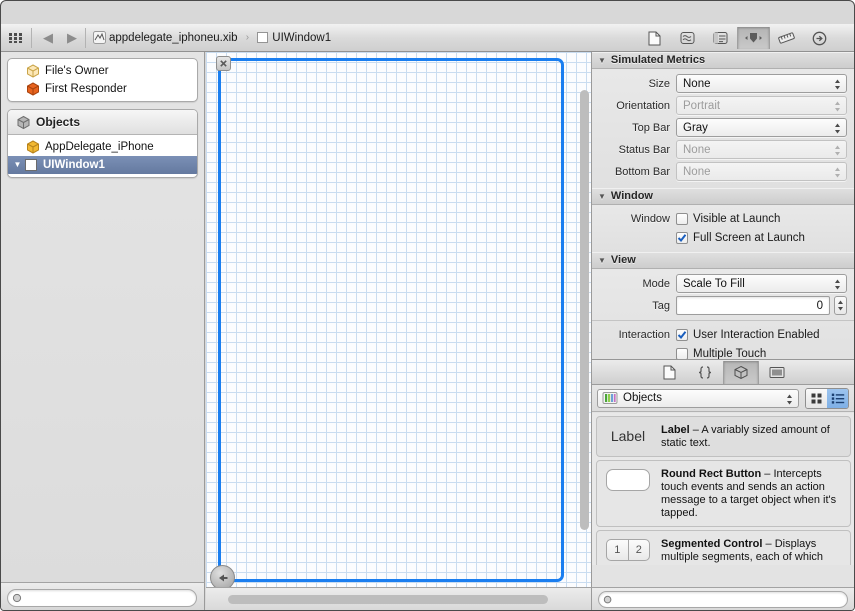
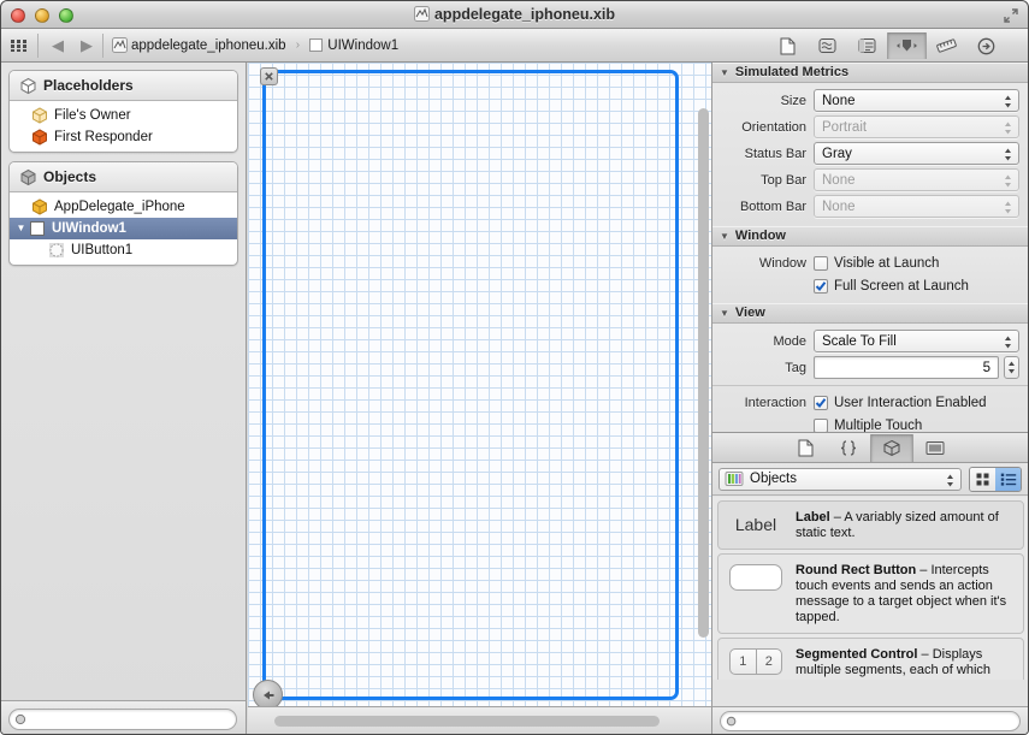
+ appdelegate_iphoneu.xib
  ◀
  ▶
  appdelegate_iphoneu.xib › UIWindow1
+ Placeholders
  File's Owner
  First Responder
  Objects
  AppDelegate_iPhone
  ▼
  UIWindow1
+ UIButton1
  ▼
  Simulated Metrics
  Size
  None
  Orientation
  Portrait
- Top Bar
+ Status Bar
  Gray
- Status Bar
+ Top Bar
  None
  Bottom Bar
  None
  ▼
  Window
  Window
  Visible at Launch
  Full Screen at Launch
  ▼
  View
  Mode
  Scale To Fill
  Tag
- 0
+ 5
  Interaction
  User Interaction Enabled
  Multiple Touch
  Objects
  Label
  Label – A variably sized amount of static text.
  Round Rect Button – Intercepts touch events and sends an action message to a target object when it's tapped.
  1
  2
